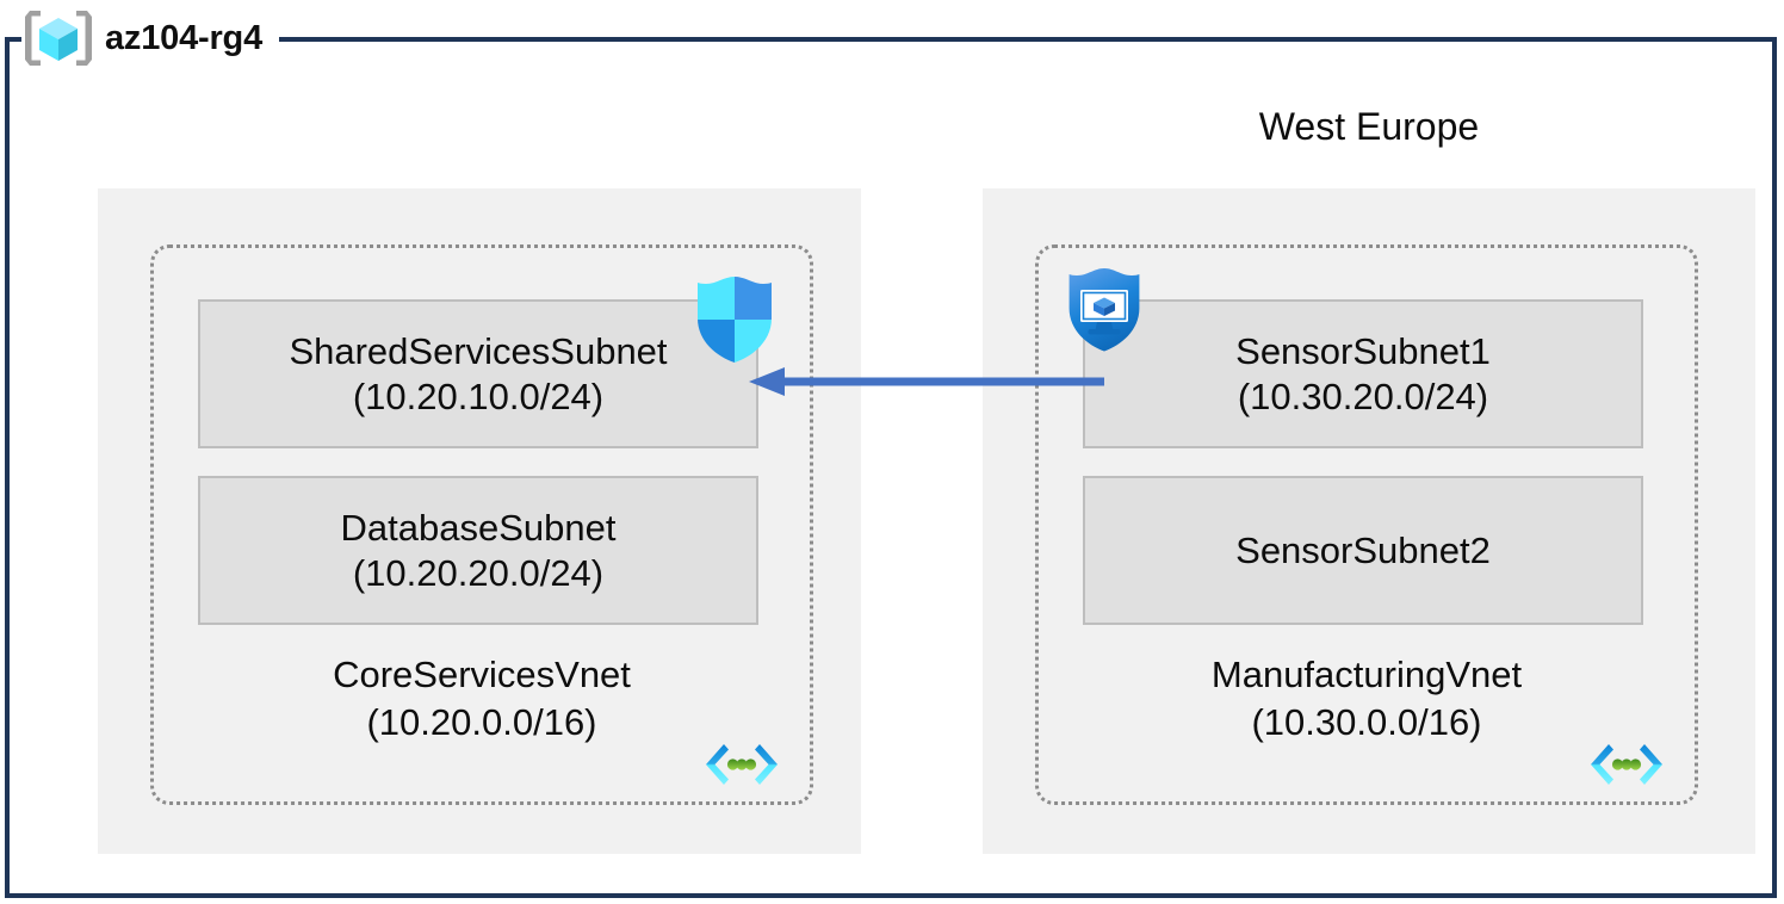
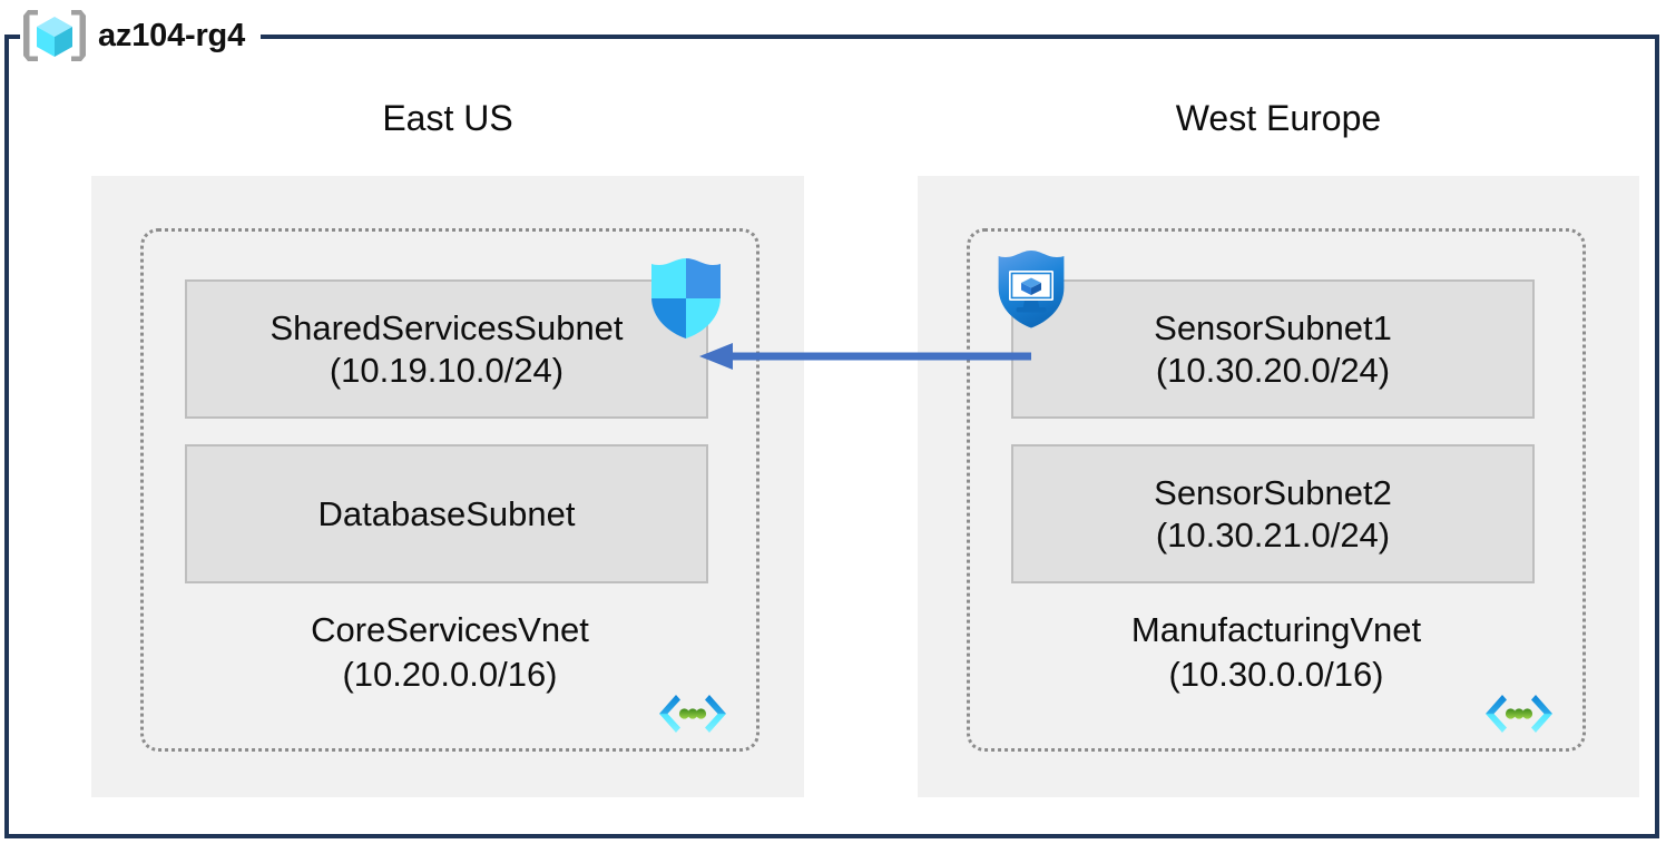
  az104-rg4
+ East US
  SharedServicesSubnet
- (10.20.10.0/24)
+ (10.19.10.0/24)
  DatabaseSubnet
- (10.20.20.0/24)
  CoreServicesVnet
  (10.20.0.0/16)
  West Europe
  SensorSubnet1
  (10.30.20.0/24)
  SensorSubnet2
+ (10.30.21.0/24)
  ManufacturingVnet
  (10.30.0.0/16)
